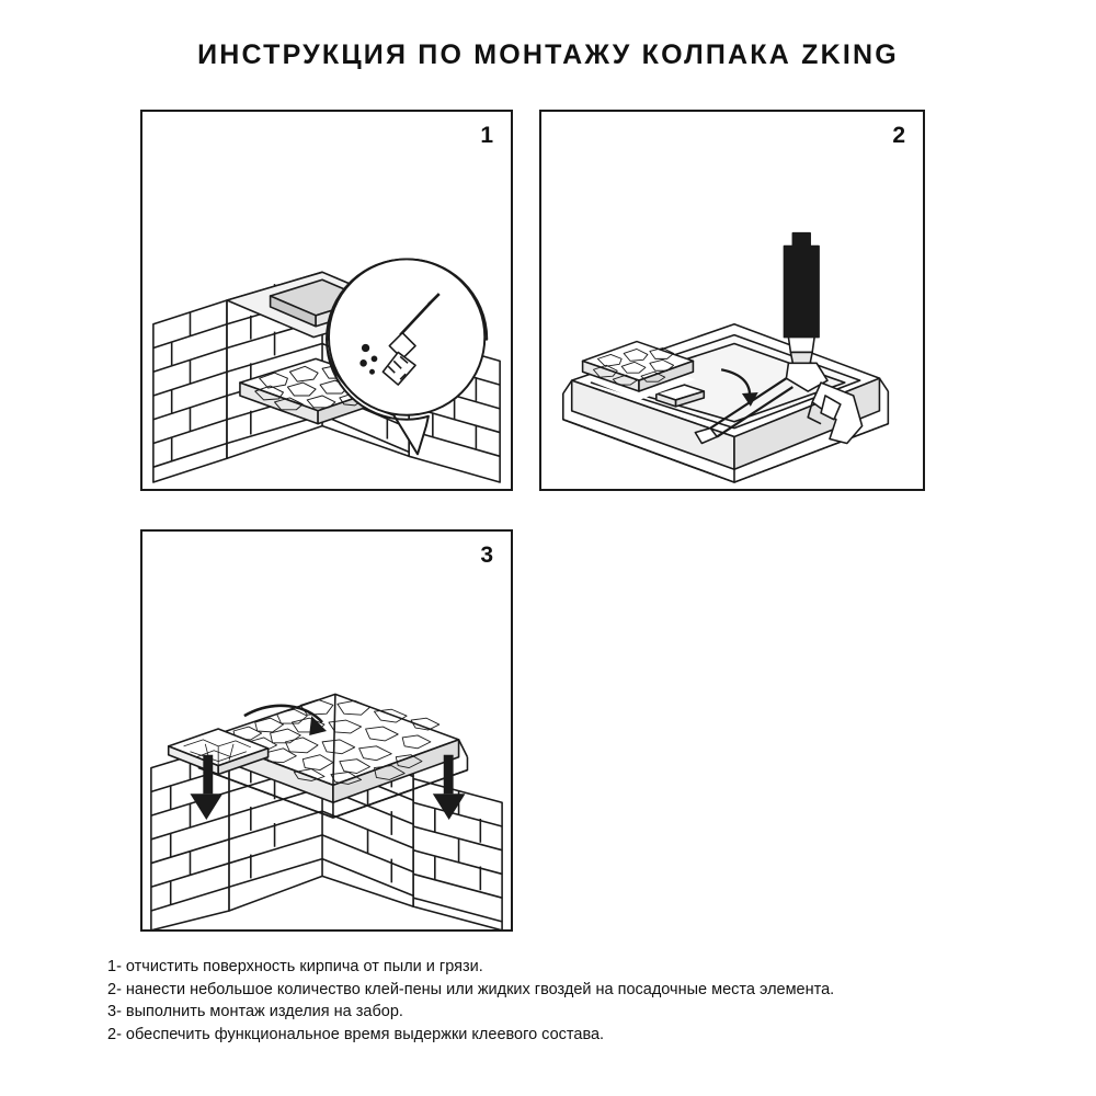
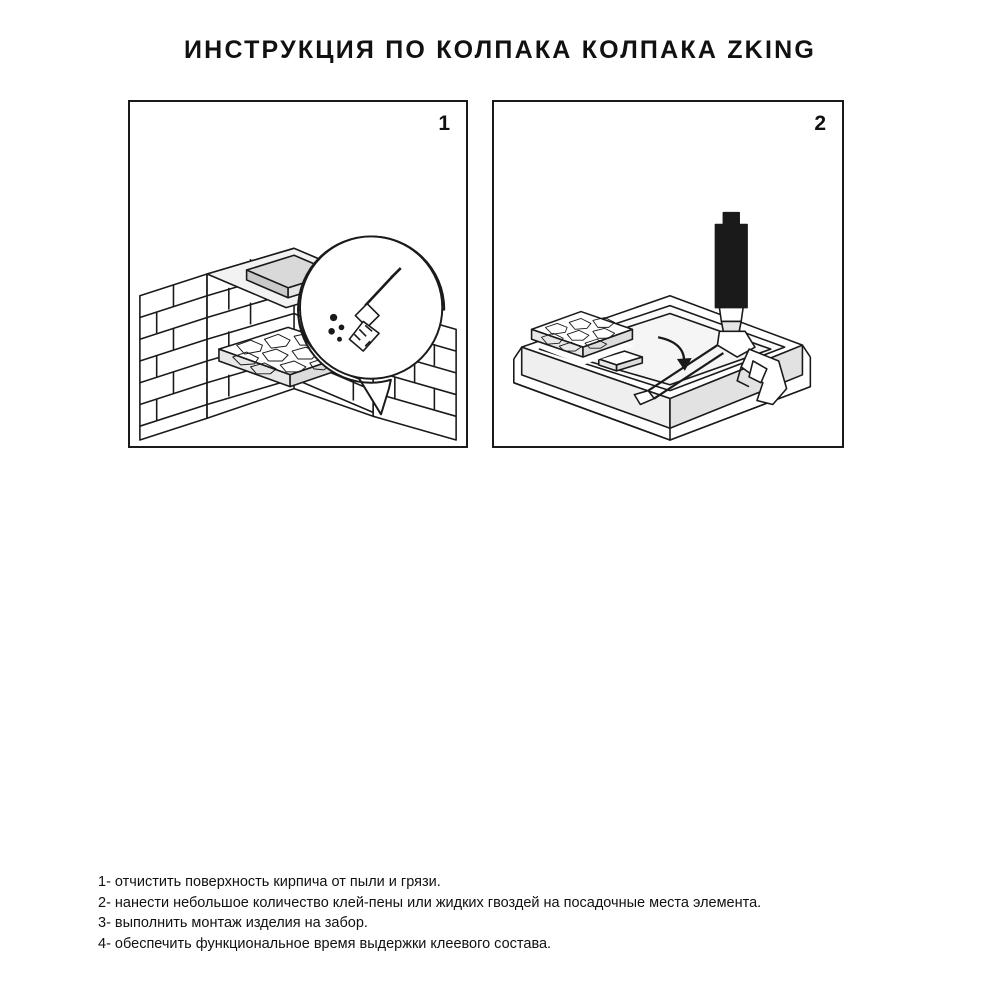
- ИНСТРУКЦИЯ ПО МОНТАЖУ КОЛПАКА ZKING
+ ИНСТРУКЦИЯ ПО КОЛПАКА КОЛПАКА ZKING
  1
  2
- 3
  1- отчистить поверхность кирпича от пыли и грязи.
  2- нанести небольшое количество клей-пены или жидких гвоздей на посадочные места элемента.
  3- выполнить монтаж изделия на забор.
- 2- обеспечить функциональное время выдержки клеевого состава.
+ 4- обеспечить функциональное время выдержки клеевого состава.
